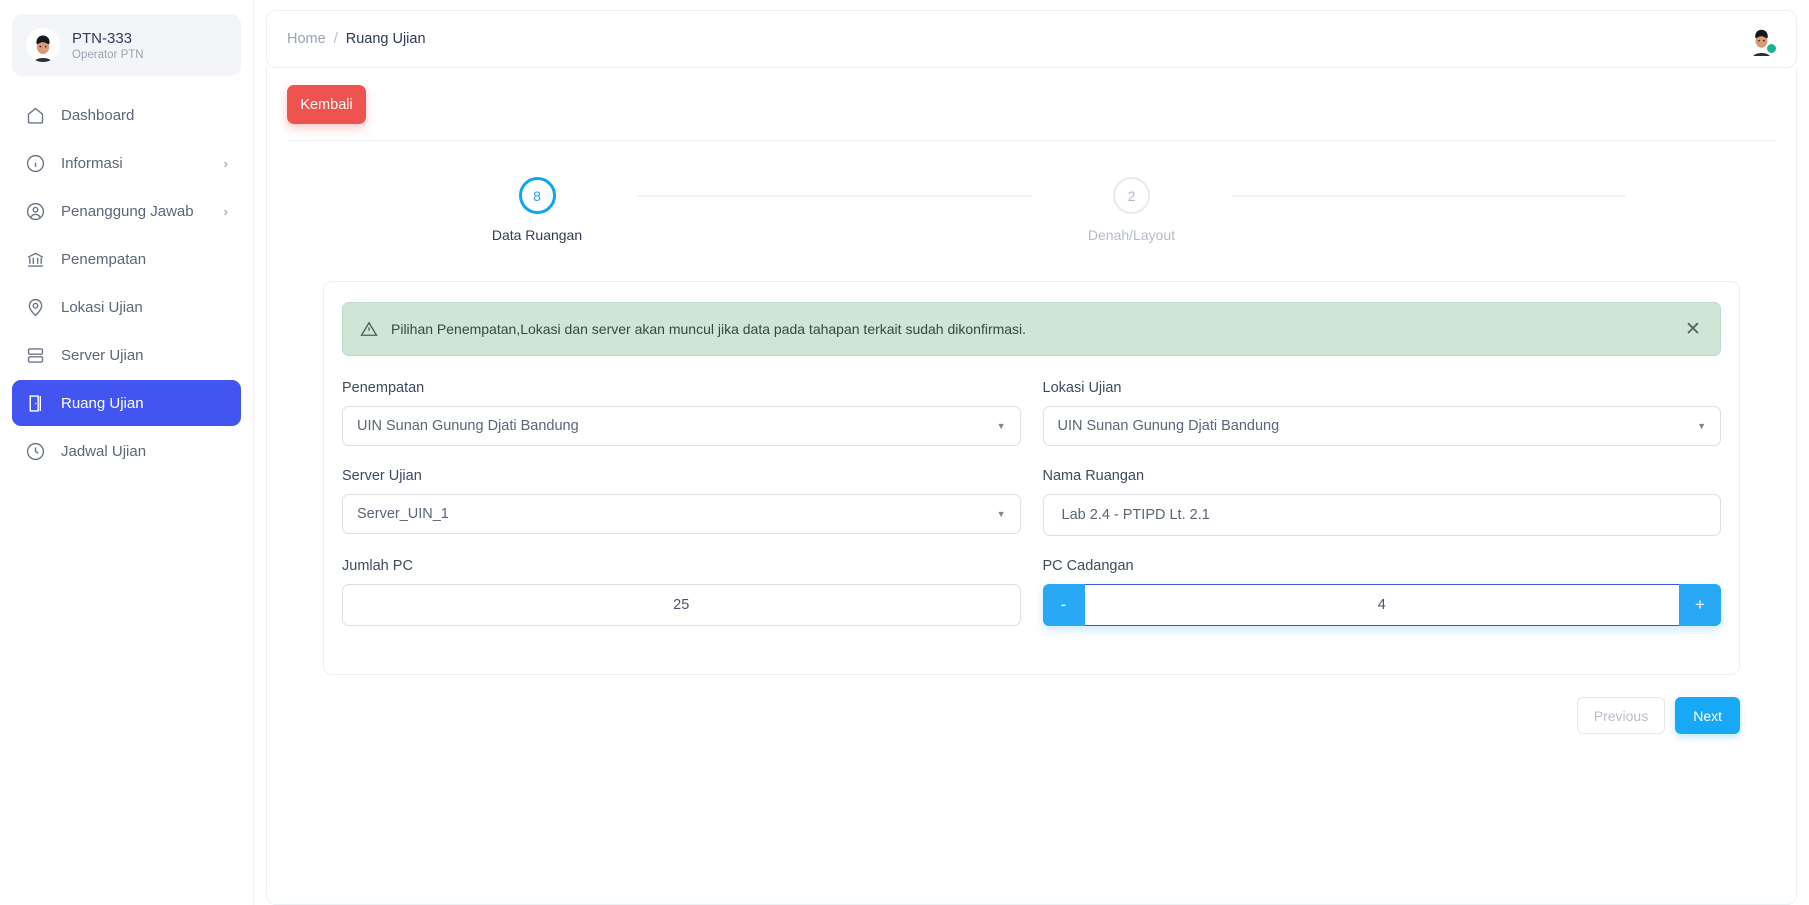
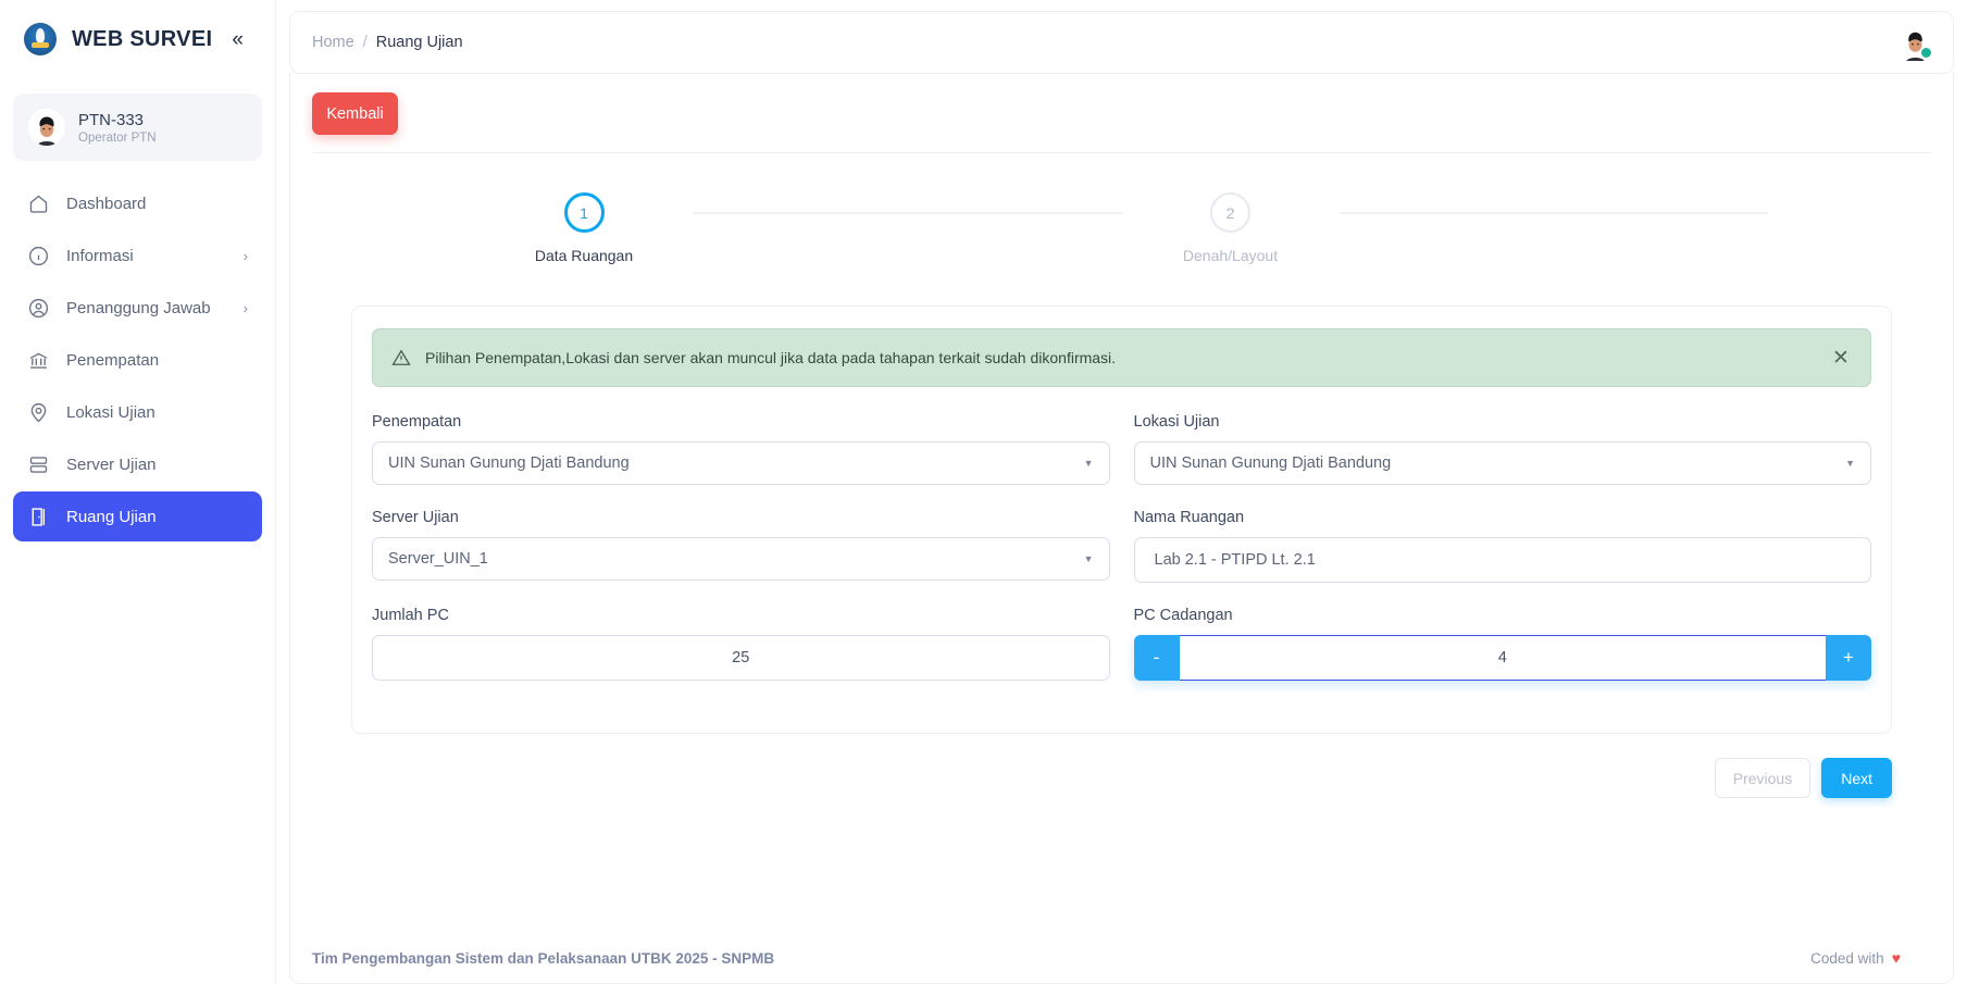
+ WEB SURVEI
+ «
  PTN-333
  Operator PTN
  Dashboard
  Informasi
  ›
  Penanggung Jawab
  ›
  Penempatan
  Lokasi Ujian
  Server Ujian
  Ruang Ujian
- Jadwal Ujian
  Home
  /
  Ruang Ujian
  Kembali
- 8
+ 1
  Data Ruangan
  2
  Denah/Layout
  Pilihan Penempatan,Lokasi dan server akan muncul jika data pada tahapan terkait sudah dikonfirmasi.
  ✕
  Penempatan
  UIN Sunan Gunung Djati Bandung
  ▼
  Lokasi Ujian
  UIN Sunan Gunung Djati Bandung
  ▼
  Server Ujian
  Server_UIN_1
  ▼
  Nama Ruangan
- Lab 2.4 - PTIPD Lt. 2.1
+ Lab 2.1 - PTIPD Lt. 2.1
  Jumlah PC
  25
  PC Cadangan
  -
  4
  +
  Previous
  Next
+ Tim Pengembangan Sistem dan Pelaksanaan UTBK 2025 - SNPMB
+ Coded with
+ ♥
